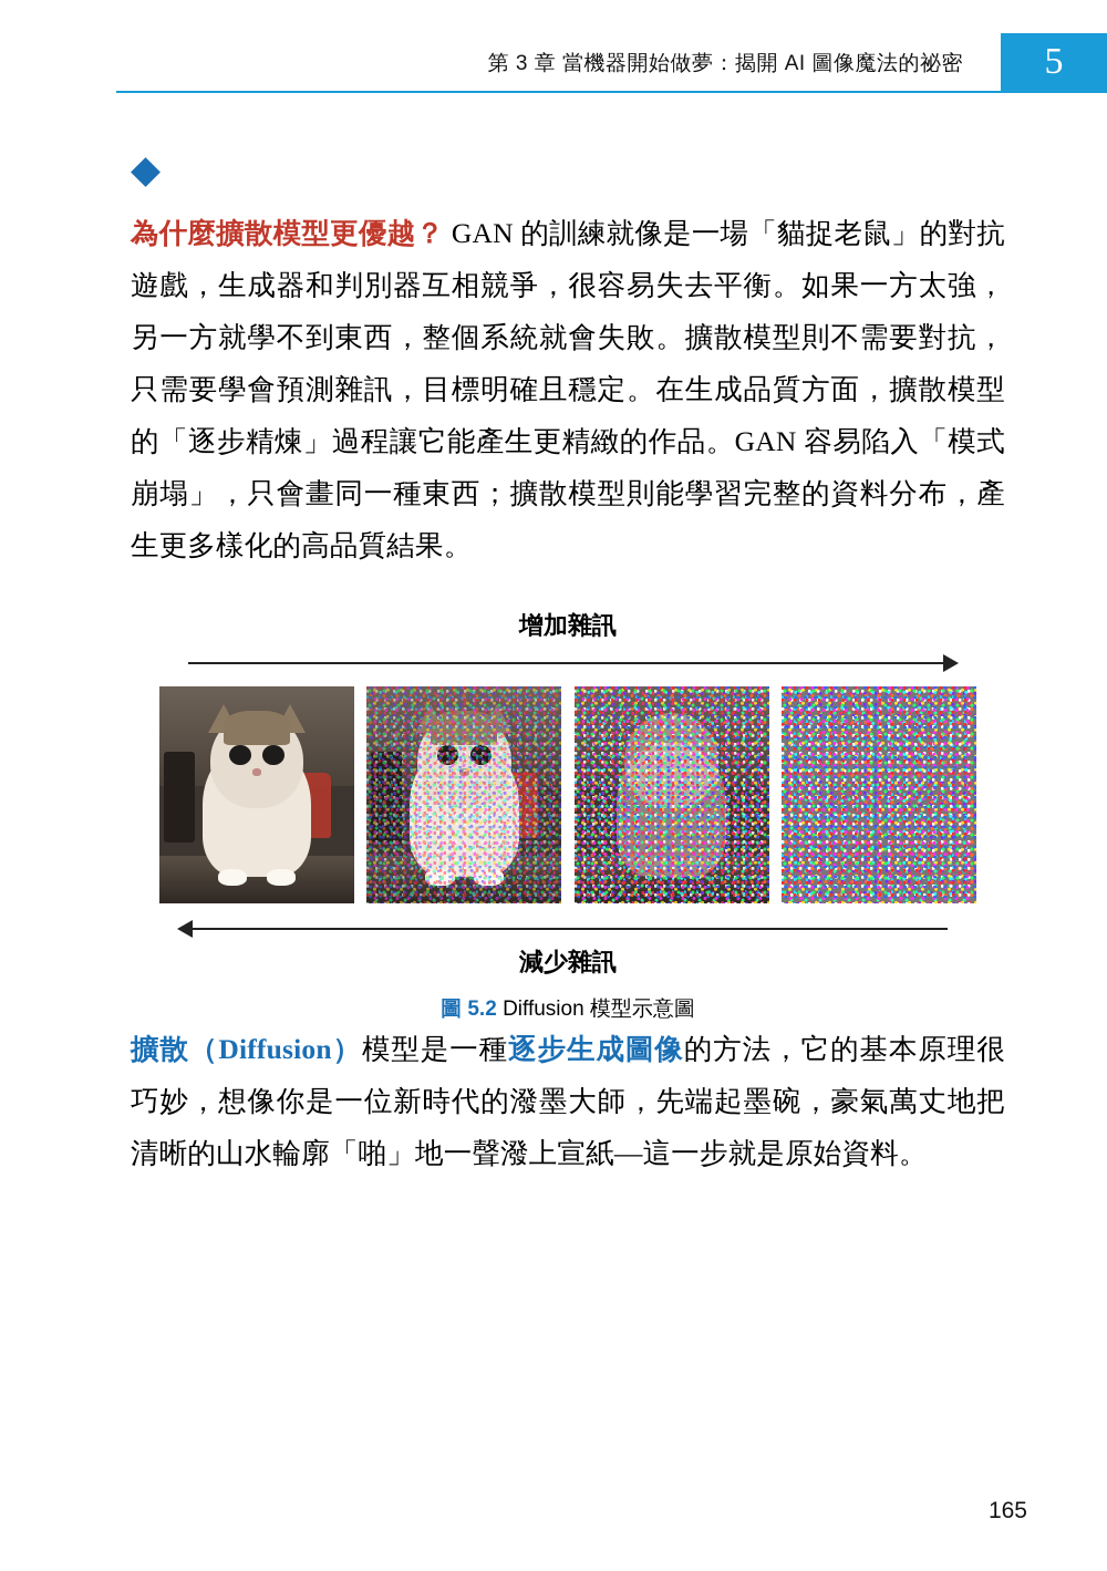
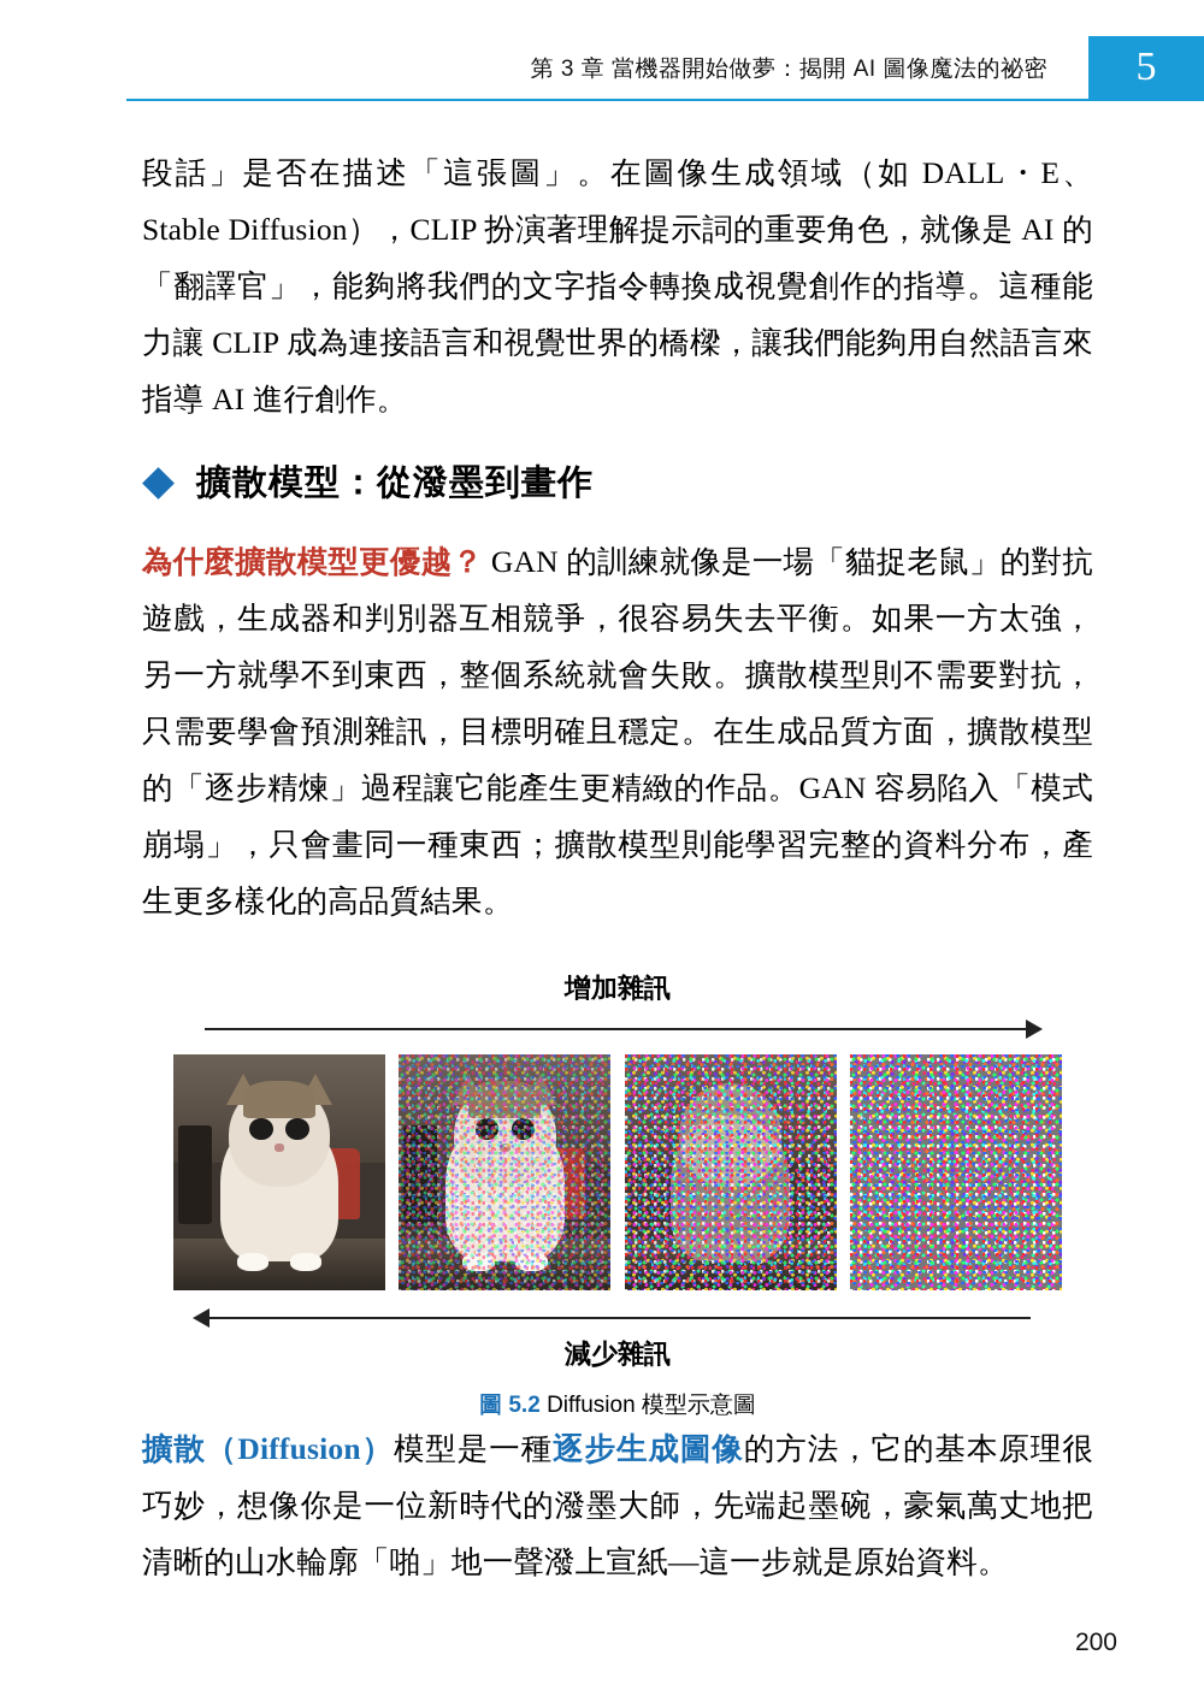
  第 3 章 當機器開始做夢：揭開 AI 圖像魔法的祕密
  5
+ 段話」是否在描述「這張圖」。在圖像生成領域（如 DALL・E、Stable Diffusion），CLIP 扮演著理解提示詞的重要角色，就像是 AI 的「翻譯官」，能夠將我們的文字指令轉換成視覺創作的指導。這種能力讓 CLIP 成為連接語言和視覺世界的橋樑，讓我們能夠用自然語言來指導 AI 進行創作。
+ 擴散模型：從潑墨到畫作
  為什麼擴散模型更優越？ GAN 的訓練就像是一場「貓捉老鼠」的對抗遊戲，生成器和判別器互相競爭，很容易失去平衡。如果一方太強，另一方就學不到東西，整個系統就會失敗。擴散模型則不需要對抗，只需要學會預測雜訊，目標明確且穩定。在生成品質方面，擴散模型的「逐步精煉」過程讓它能產生更精緻的作品。GAN 容易陷入「模式崩塌」，只會畫同一種東西；擴散模型則能學習完整的資料分布，產生更多樣化的高品質結果。
  增加雜訊
  減少雜訊
  圖 5.2 Diffusion 模型示意圖
  擴散（Diffusion）模型是一種逐步生成圖像的方法，它的基本原理很巧妙，想像你是一位新時代的潑墨大師，先端起墨碗，豪氣萬丈地把清晰的山水輪廓「啪」地一聲潑上宣紙—這一步就是原始資料。
- 165
+ 200
